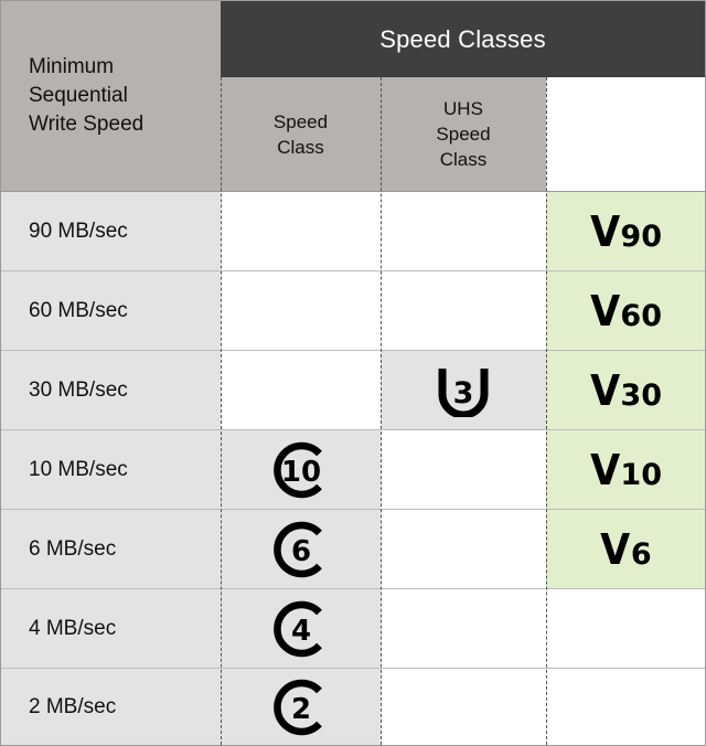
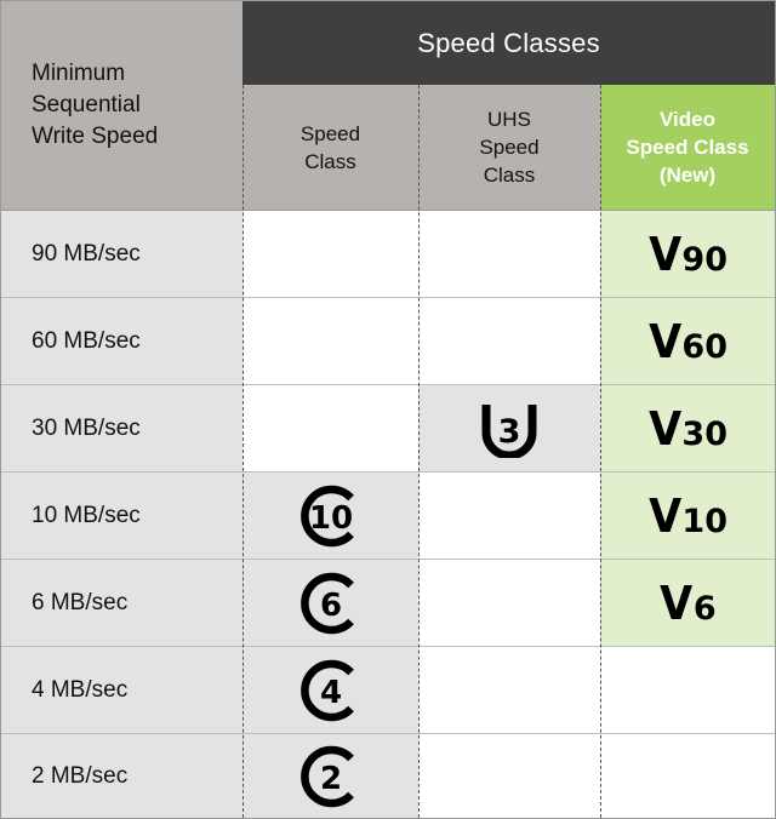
  Minimum
  Sequential
  Write Speed
  Speed Classes
  Speed
  Class
  UHS
  Speed
  Class
+ Video
+ Speed Class
+ (New)
  90 MB/sec
  V
  90
  60 MB/sec
  V
  60
  30 MB/sec
  3
  V
  30
  10 MB/sec
  10
  V
  10
  6 MB/sec
  6
  V
  6
  4 MB/sec
  4
  2 MB/sec
  2
